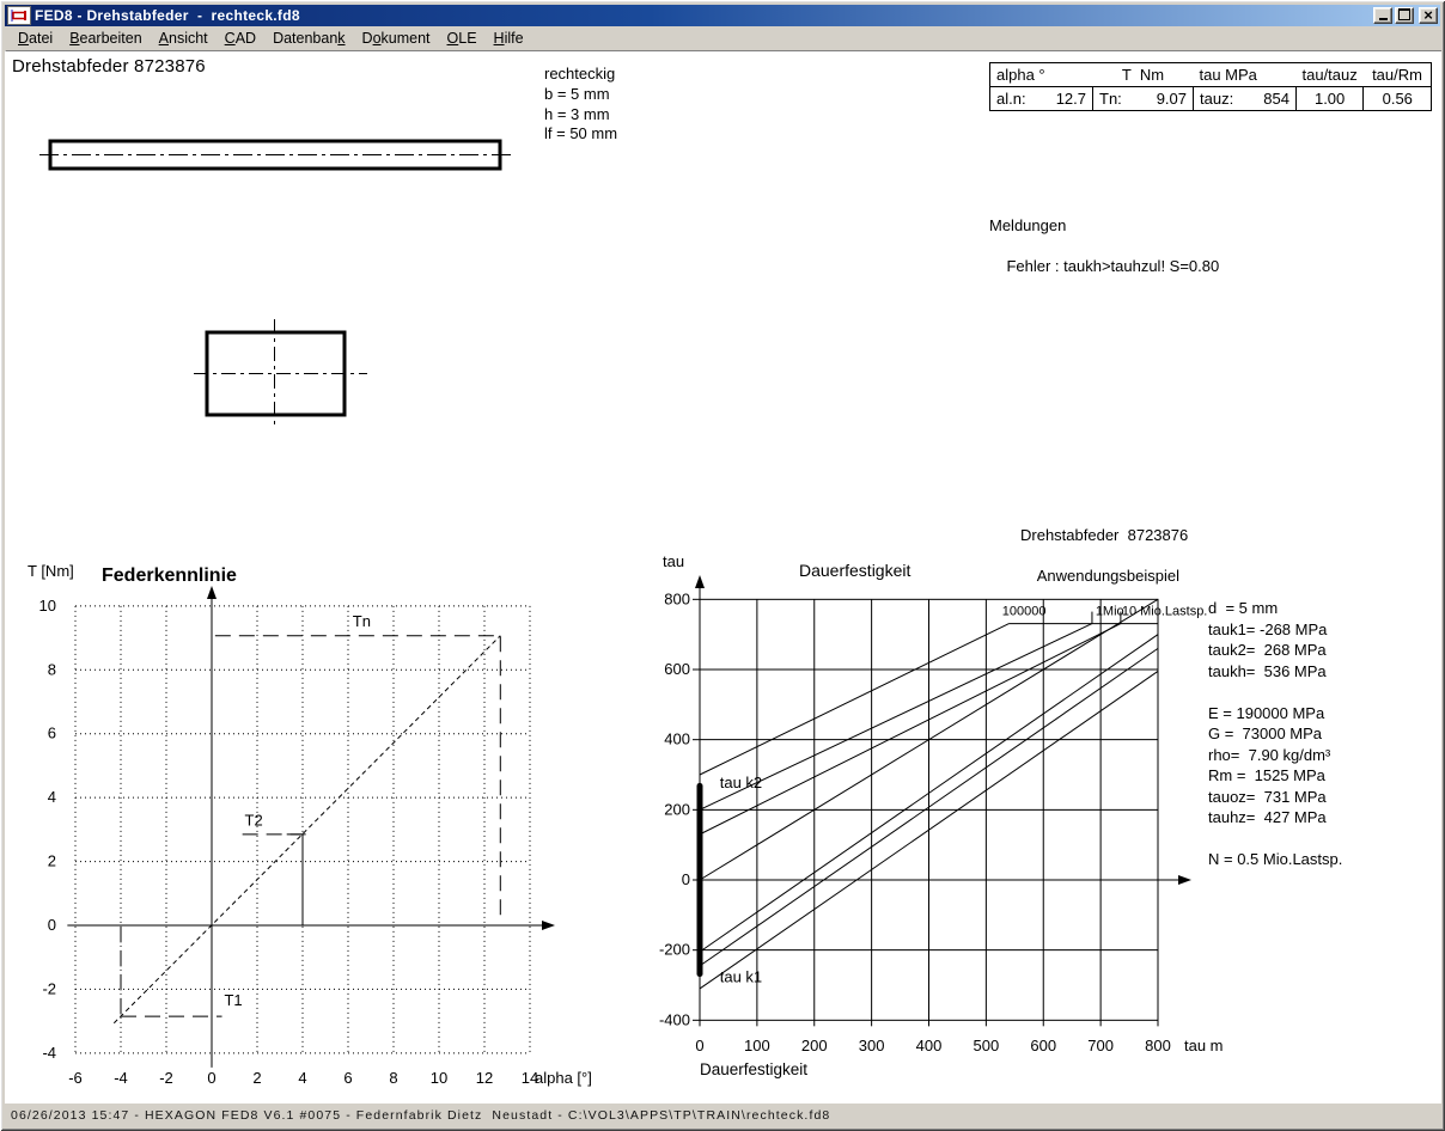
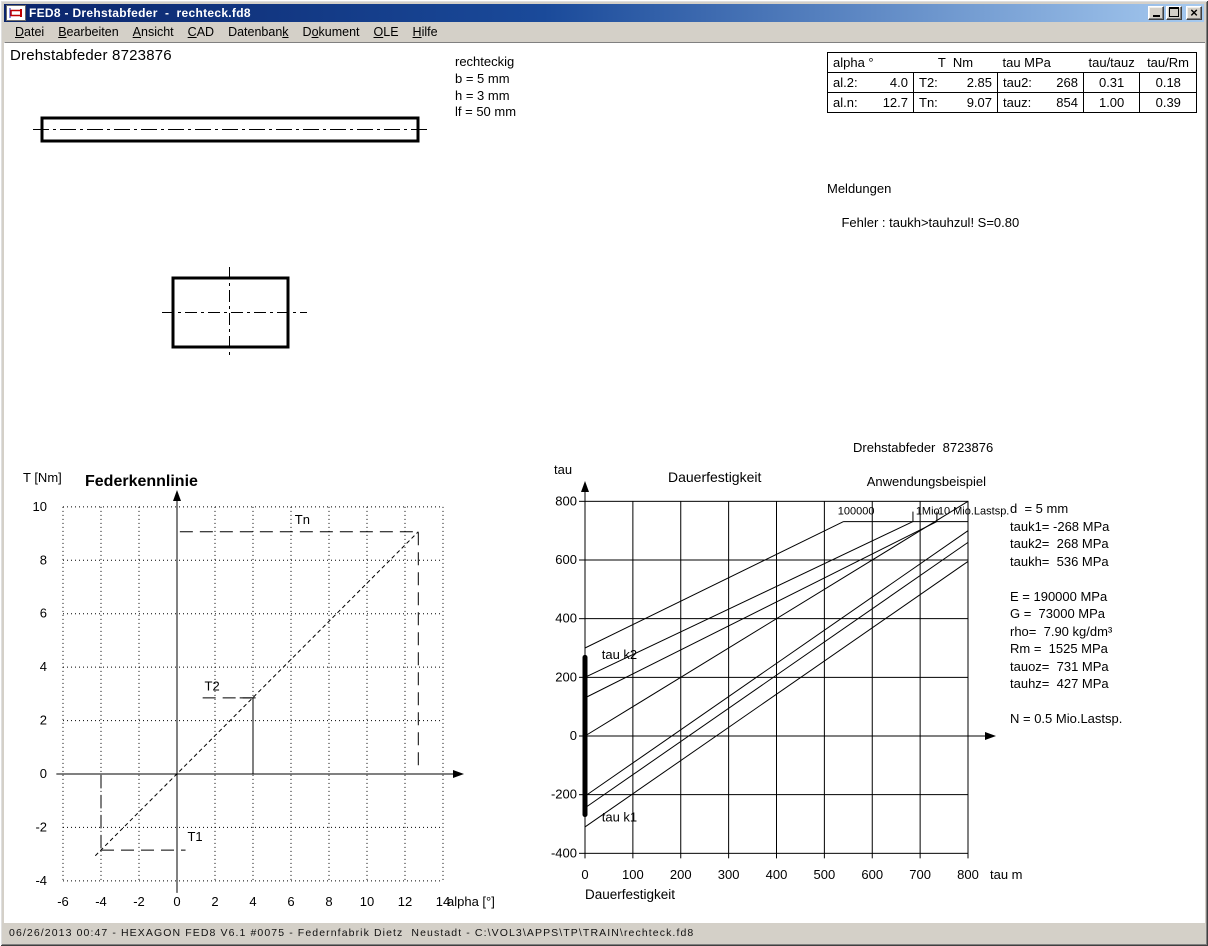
  FED8 - Drehstabfeder - rechteck.fd8
  ×
  Datei
  Bearbeiten
  Ansicht
  CAD
  Datenbank
  Dokument
  OLE
  Hilfe
  Drehstabfeder 8723876
  rechteckig
  b = 5 mm
  h = 3 mm
  lf = 50 mm
  alpha °	T Nm	tau MPa	tau/tauz	tau/Rm
+ al.2: 4.0	T2: 2.85	tau2: 268	0.31	0.18
- al.n: 12.7	Tn: 9.07	tauz: 854	1.00	0.56
+ al.n: 12.7	Tn: 9.07	tauz: 854	1.00	0.39
  Meldungen
  Fehler : taukh>tauhzul! S=0.80
  Tn
  T2
  T1
  -6
  -4
  -2
  0
  2
  4
  6
  8
  10
  12
  14
  -4
  -2
  0
  2
  4
  6
  8
  10
  Federkennlinie
  T [Nm]
  alpha [°]
  100000
  1Mio.
  10 Mio.Lastsp.
  tau k2
  tau k1
  0
  100
  200
  300
  400
  500
  600
  700
  800
  -400
  -200
  0
  200
  400
  600
  800
  Dauerfestigkeit
  tau
  tau m
  Drehstabfeder 8723876
  Anwendungsbeispiel
  d = 5 mm
  tauk1= -268 MPa
  tauk2= 268 MPa
  taukh= 536 MPa
  E = 190000 MPa
  G = 73000 MPa
  rho= 7.90 kg/dm³
  Rm = 1525 MPa
  tauoz= 731 MPa
  tauhz= 427 MPa
  N = 0.5 Mio.Lastsp.
  Dauerfestigkeit
- 06/26/2013 15:47 - HEXAGON FED8 V6.1 #0075 - Federnfabrik Dietz Neustadt - C:\VOL3\APPS\TP\TRAIN\rechteck.fd8
+ 06/26/2013 00:47 - HEXAGON FED8 V6.1 #0075 - Federnfabrik Dietz Neustadt - C:\VOL3\APPS\TP\TRAIN\rechteck.fd8
